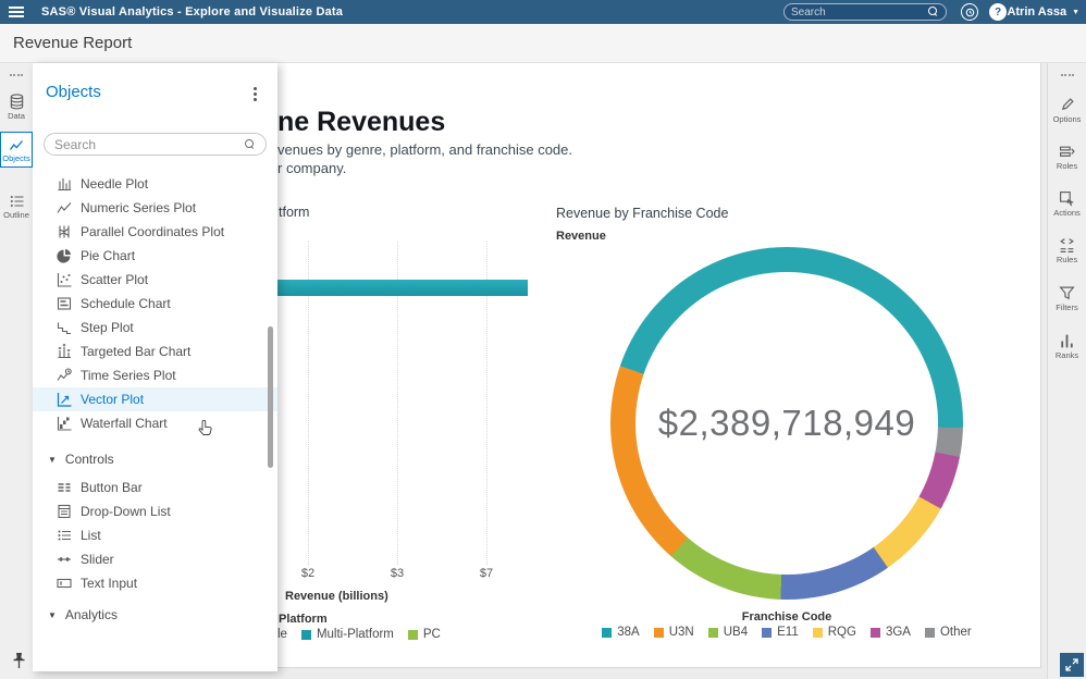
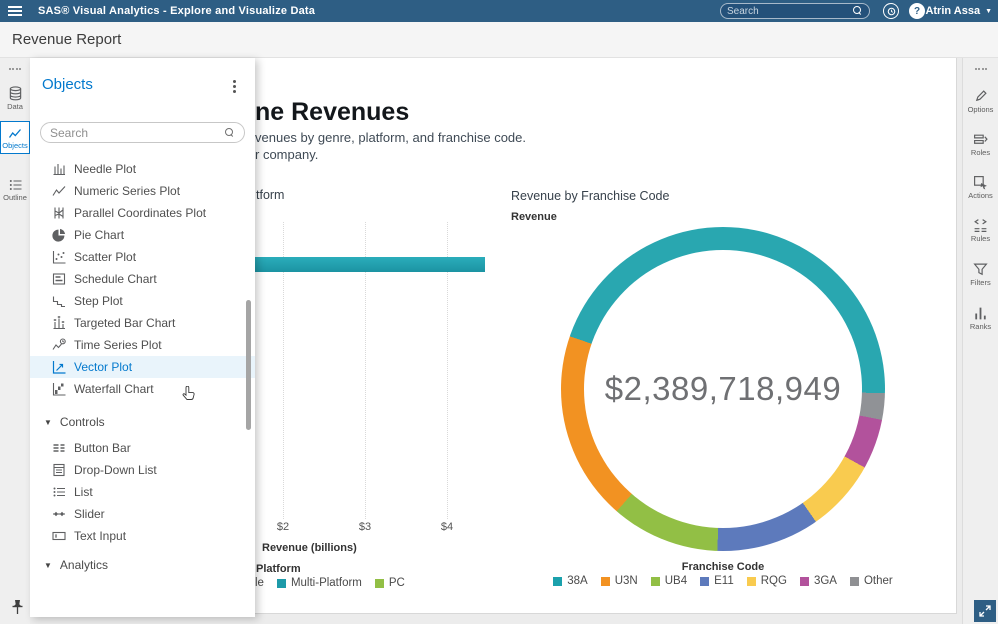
  SAS® Visual Analytics - Explore and Visualize Data
  Search
  ?
  Atrin Assa
  Revenue Report
  ne Revenues
  venues by genre, platform, and franchise code.
  r company.
  tform
  $2
  $3
- $7
+ $4
  Revenue (billions)
  Platform
  le
  Multi-Platform
  PC
  Revenue by Franchise Code
  Revenue
  $2,389,718,949
  Franchise Code
  38A
  U3N
  UB4
  E11
  RQG
  3GA
  Other
  Data
  Objects
  Outline
  Options
  Roles
  Actions
  Rules
  Filters
  Ranks
  Objects
  Search
  Needle Plot
  Numeric Series Plot
  Parallel Coordinates Plot
  Pie Chart
  Scatter Plot
  Schedule Chart
  Step Plot
  Targeted Bar Chart
  Time Series Plot
  Vector Plot
  Waterfall Chart
  ▼
  Controls
  Button Bar
  Drop-Down List
  List
  Slider
  Text Input
  ▼
  Analytics
